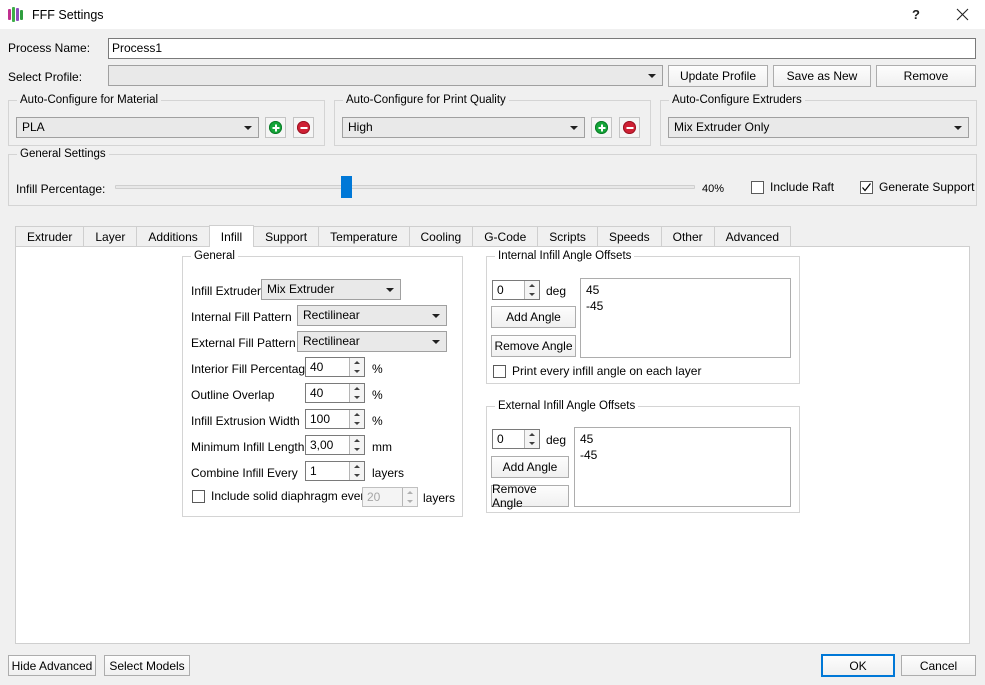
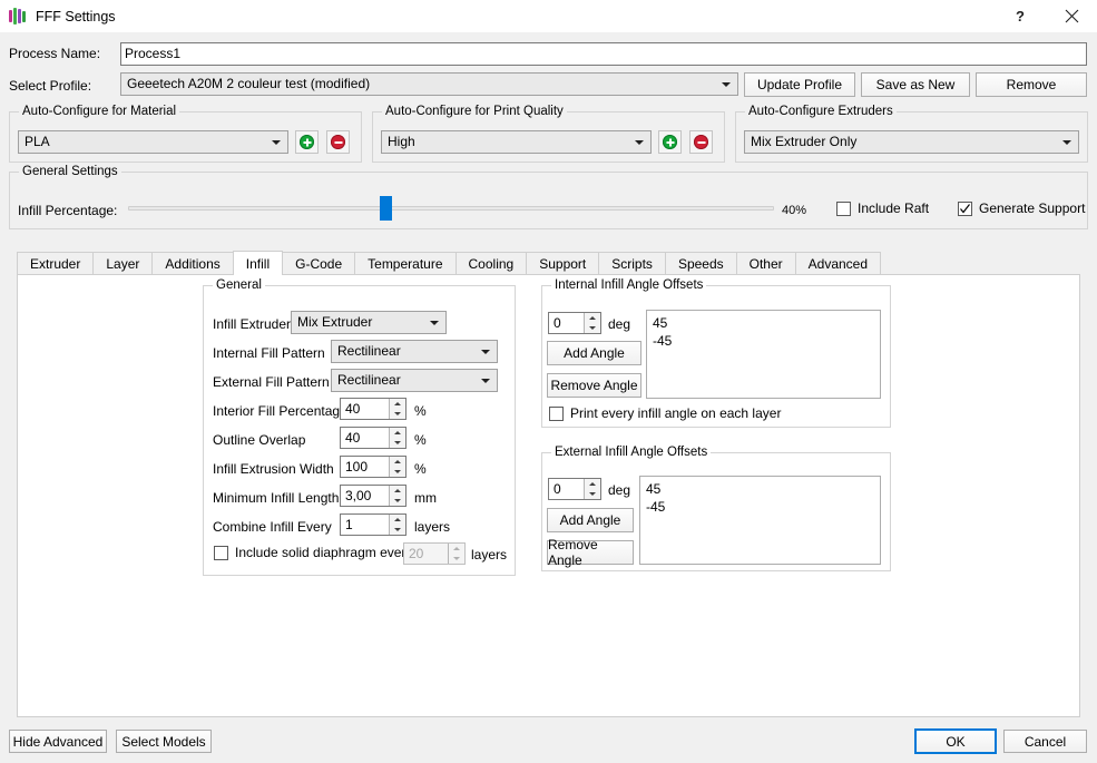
  FFF Settings
  ?
  Process Name:
  Process1
  Select Profile:
+ Geeetech A20M 2 couleur test (modified)
  Update Profile
  Save as New
  Remove
  Auto-Configure for Material
  PLA
  Auto-Configure for Print Quality
  High
  Auto-Configure Extruders
  Mix Extruder Only
  General Settings
  Infill Percentage:
  40%
  Include Raft
  Generate Support
  Extruder
  Layer
  Additions
  Infill
- Support
+ G-Code
  Temperature
  Cooling
- G-Code
+ Support
  Scripts
  Speeds
  Other
  Advanced
  General
  Infill Extruder
  Mix Extruder
  Internal Fill Pattern
  Rectilinear
  External Fill Pattern
  Rectilinear
  Interior Fill Percentag
  40
  %
  Outline Overlap
  40
  %
  Infill Extrusion Width
  100
  %
  Minimum Infill Length
  3,00
  mm
  Combine Infill Every
  1
  layers
  Include solid diaphragm eve
  20
  layers
  Internal Infill Angle Offsets
  0
  deg
  Add Angle
  Remove Angle
  45
  -45
  Print every infill angle on each layer
  External Infill Angle Offsets
  0
  deg
  Add Angle
  Remove Angle
  45
  -45
  Hide Advanced
  Select Models
  OK
  Cancel
